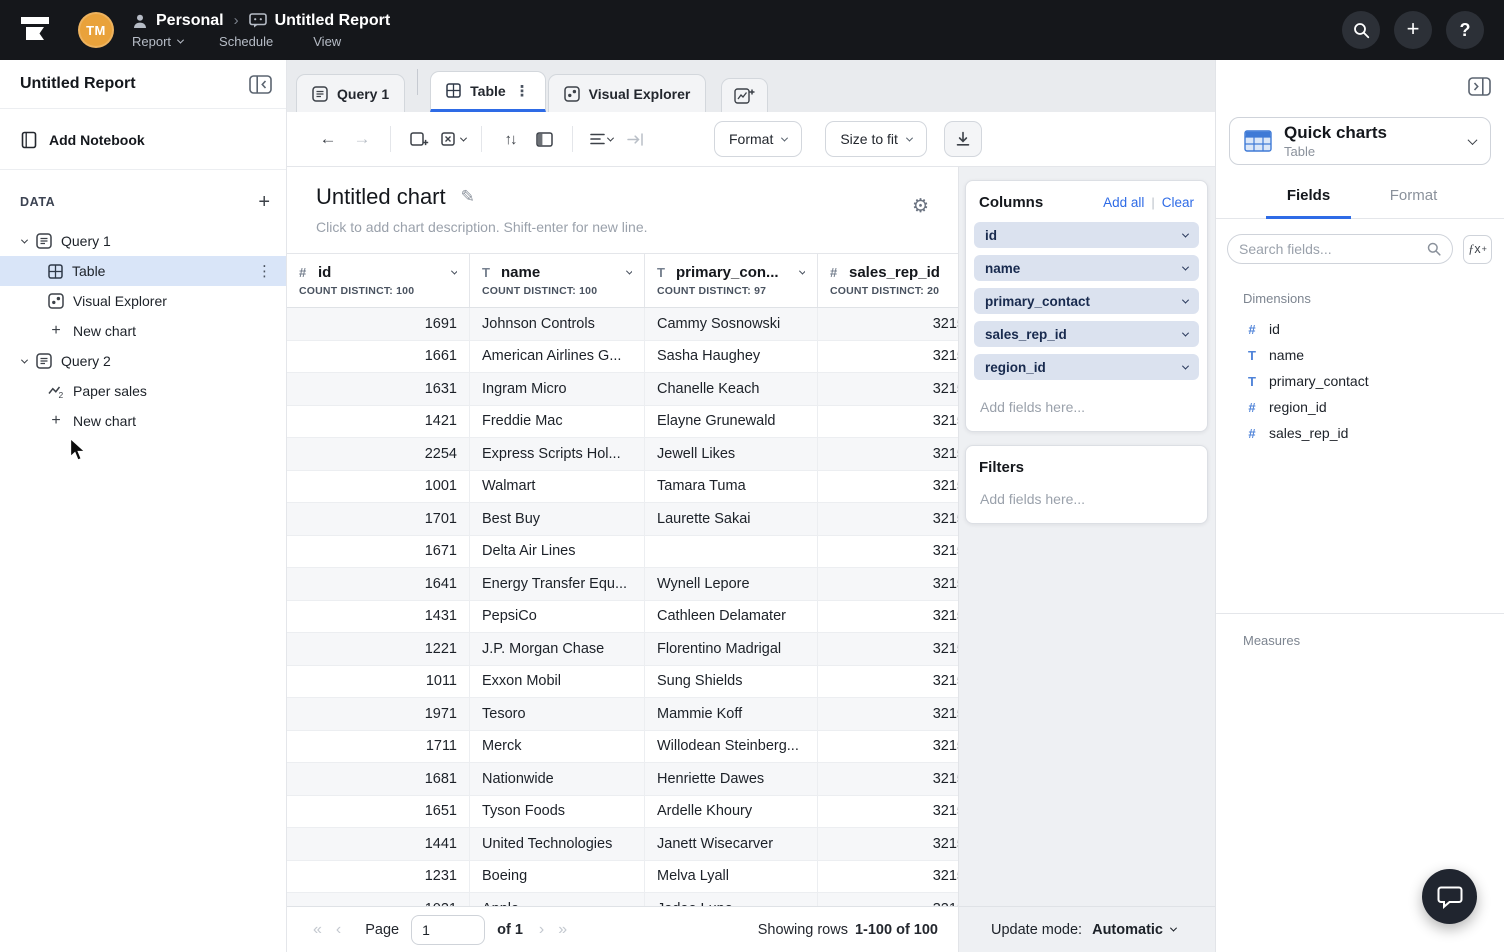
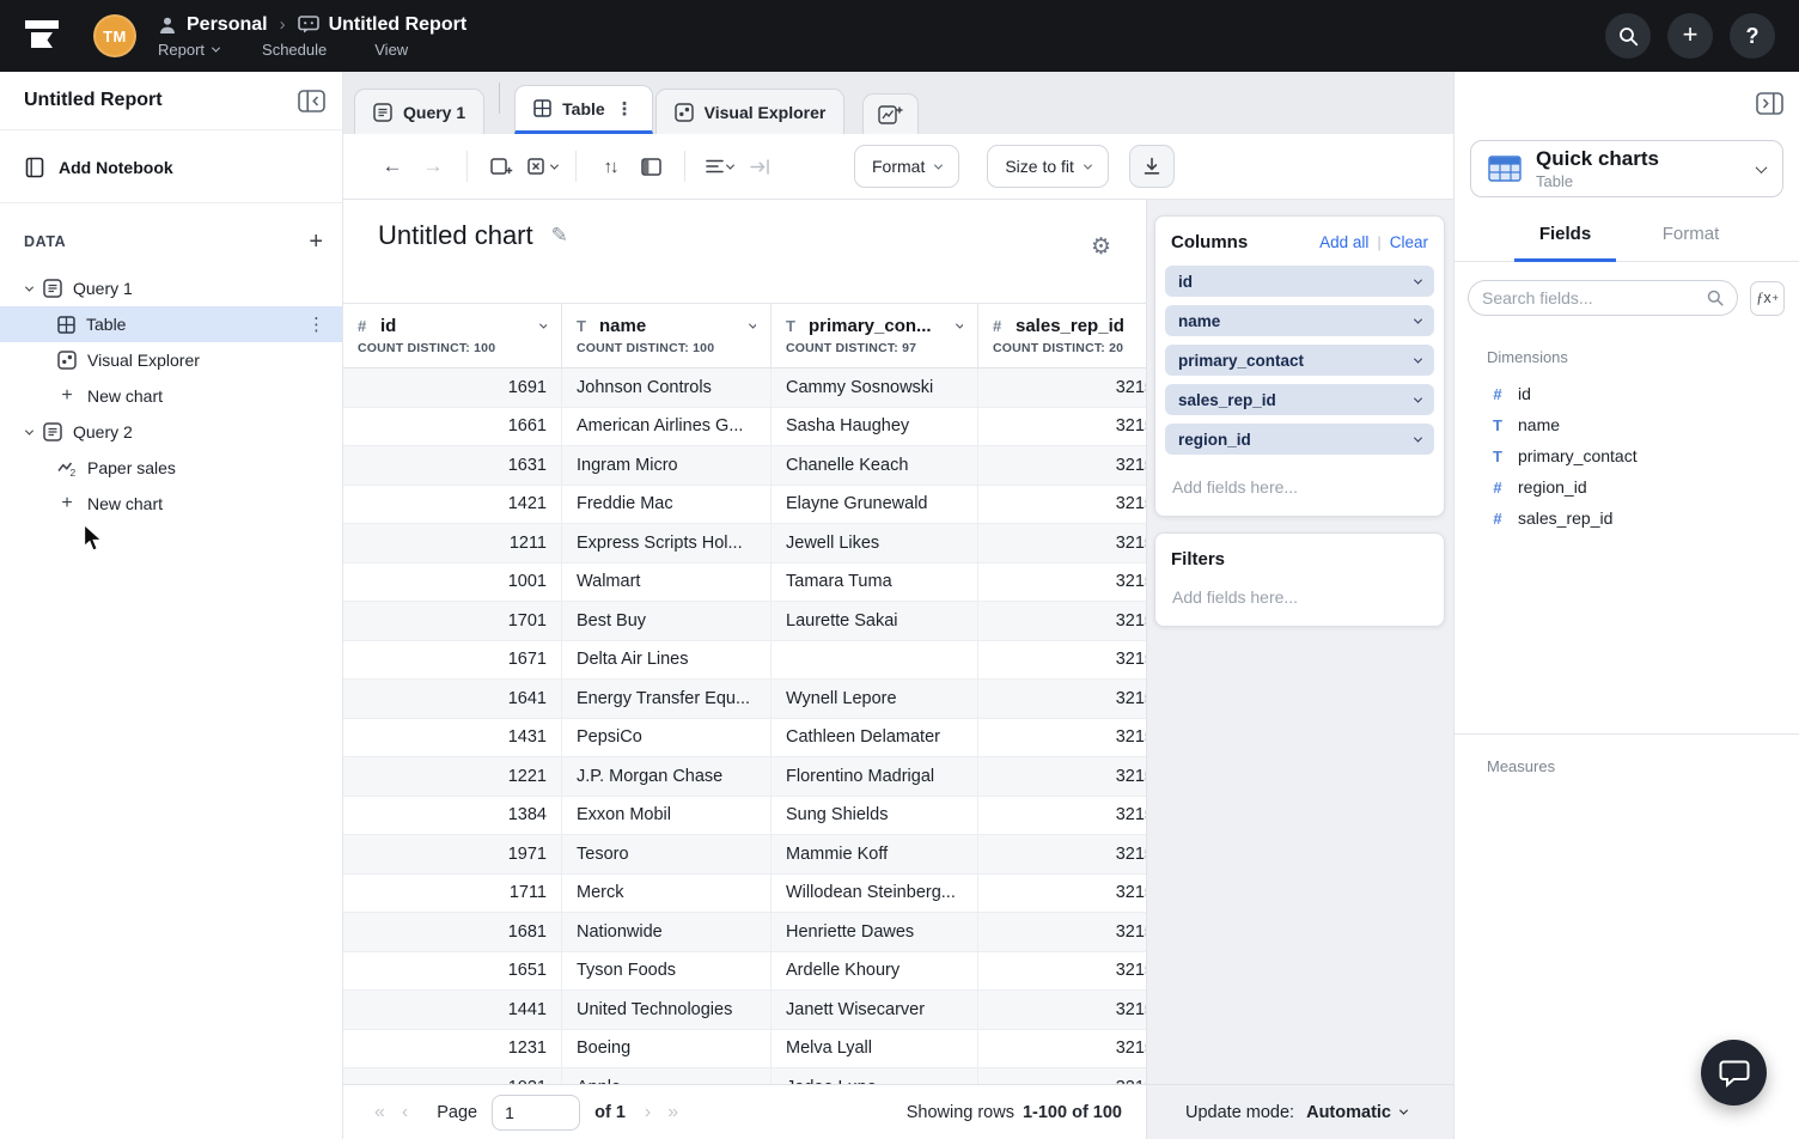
  TM
  Personal
  ›
  Untitled Report
  Report
  Schedule
  View
  +
  ?
  Untitled Report
  Add Notebook
  DATA
  +
  Query 1
  Table
  ⋮
  Visual Explorer
  +
  New chart
  Query 2
  2
  Paper sales
  +
  New chart
  Query 1
  Table
  ⋮
  Visual Explorer
  ←
  →
  ↑↓
  Format
  Size to fit
  Untitled chart
  ✎
- Click to add chart description. Shift-enter for new line.
  ⚙
  #
  id
  COUNT DISTINCT: 100
  T
  name
  COUNT DISTINCT: 100
  T
  primary_con...
  COUNT DISTINCT: 97
  #
  sales_rep_id
  COUNT DISTINCT: 20
  1691
  Johnson Controls
  Cammy Sosnowski
  321
  1661
  American Airlines G...
  Sasha Haughey
  321
  1631
  Ingram Micro
  Chanelle Keach
  321
  1421
  Freddie Mac
  Elayne Grunewald
  321
- 2254
+ 1211
  Express Scripts Hol...
  Jewell Likes
  321
  1001
  Walmart
  Tamara Tuma
  321
  1701
  Best Buy
  Laurette Sakai
  321
  1671
  Delta Air Lines
  321
  1641
  Energy Transfer Equ...
  Wynell Lepore
  321
  1431
  PepsiCo
  Cathleen Delamater
  321
  1221
  J.P. Morgan Chase
  Florentino Madrigal
  321
- 1011
+ 1384
  Exxon Mobil
  Sung Shields
  321
  1971
  Tesoro
  Mammie Koff
  321
  1711
  Merck
  Willodean Steinberg...
  321
  1681
  Nationwide
  Henriette Dawes
  321
  1651
  Tyson Foods
  Ardelle Khoury
  321
  1441
  United Technologies
  Janett Wisecarver
  321
  1231
  Boeing
  Melva Lyall
  321
  «
  ‹
  Page
  1
  of 1
  ›
  »
  Showing rows
  1-100 of 100
  Columns
  Add all
  |
  Clear
  id
  name
  primary_contact
  sales_rep_id
  region_id
  Add fields here...
  Filters
  Add fields here...
  Update mode:
  Automatic
  Quick charts
  Table
  Fields
  Format
  Search fields...
  ƒ
  x
  +
  Dimensions
  #
  id
  T
  name
  T
  primary_contact
  #
  region_id
  #
  sales_rep_id
  Measures
